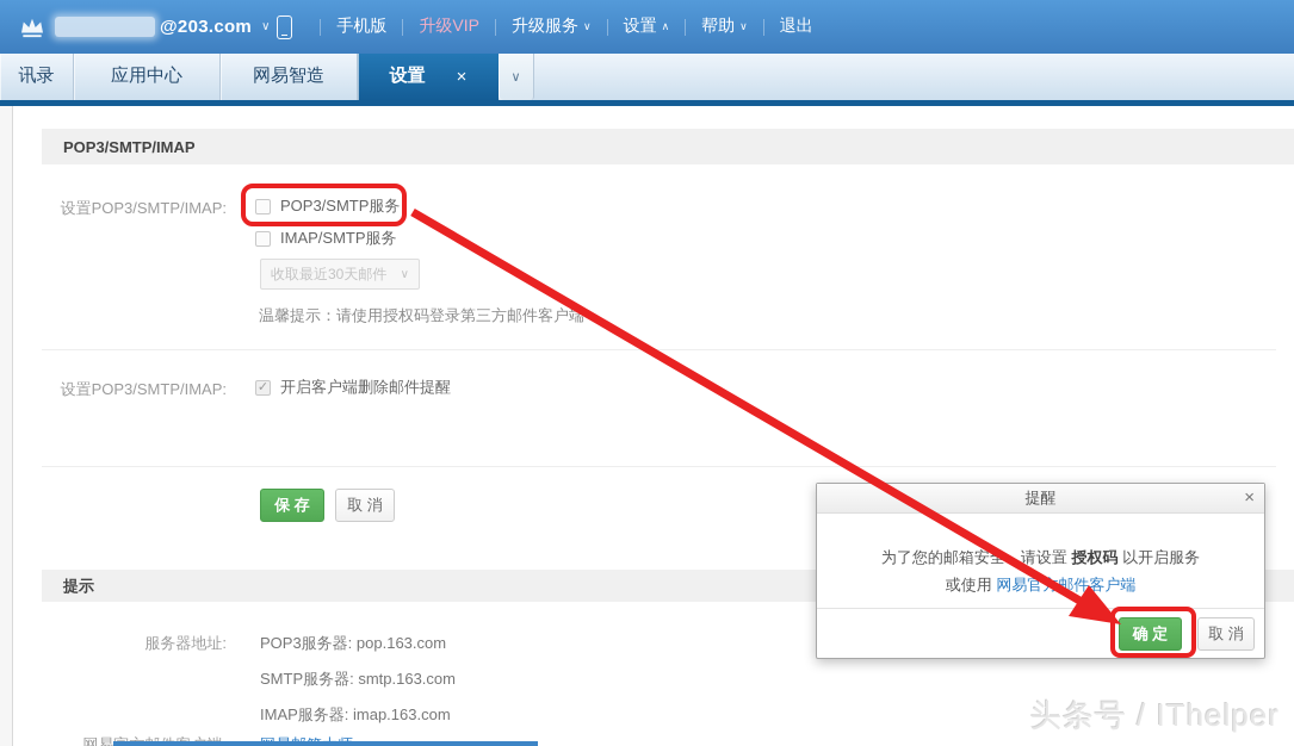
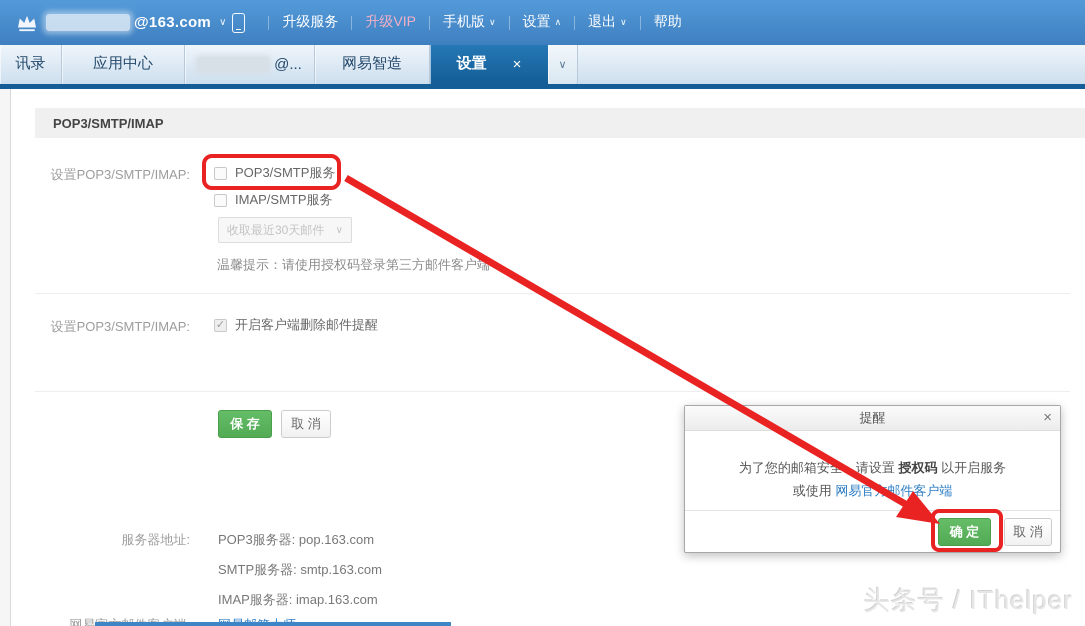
- @203.com
+ @163.com
  ∨
- 手机版
+ 升级服务
  升级VIP
- 升级服务
+ 手机版
  ∨
  设置
  ∧
- 帮助
+ 退出
  ∨
- 退出
+ 帮助
  讯录
  应用中心
+ @...
  网易智造
  设置
  ×
  ∨
  POP3/SMTP/IMAP
  设置POP3/SMTP/IMAP:
  POP3/SMTP服务
  IMAP/SMTP服务
  收取最近30天邮件
  ∨
  温馨提示：请使用授权码登录第三方邮件客户端
  设置POP3/SMTP/IMAP:
  ✓
  开启客户端删除邮件提醒
  保 存
  取 消
- 提示
  服务器地址:
  POP3服务器: pop.163.com
  SMTP服务器: smtp.163.com
  IMAP服务器: imap.163.com
  提醒
  ×
  为了您的邮箱安请设置 授权码 以开启服务
  或使用 网易官邮件客户端
  确 定
  取 消
  头条号 / IThelper
